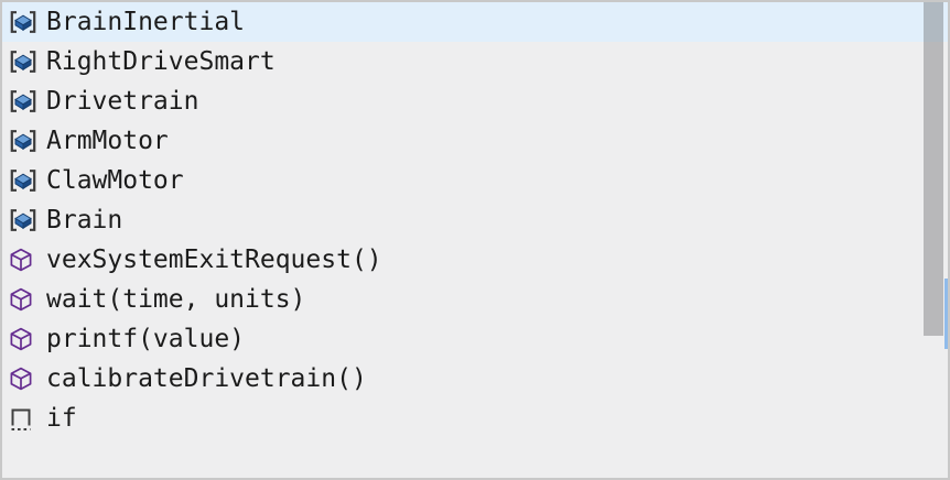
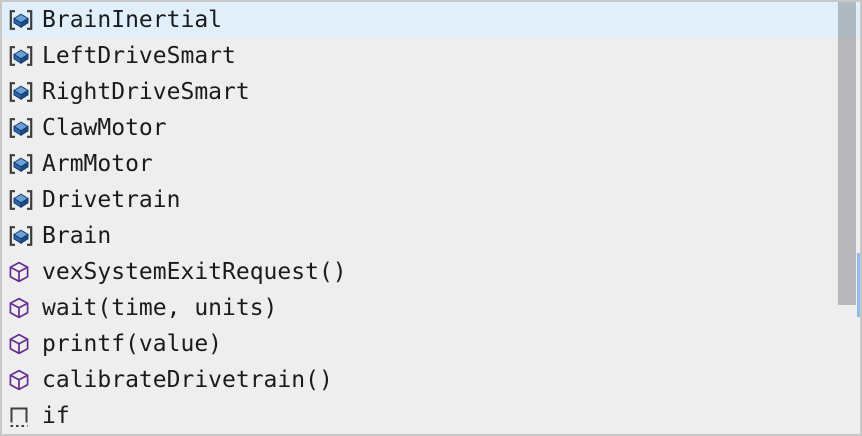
  BrainInertial
+ LeftDriveSmart
  RightDriveSmart
- Drivetrain
+ ClawMotor
  ArmMotor
- ClawMotor
+ Drivetrain
  Brain
  vexSystemExitRequest()
  wait(time, units)
  printf(value)
  calibrateDrivetrain()
  if
